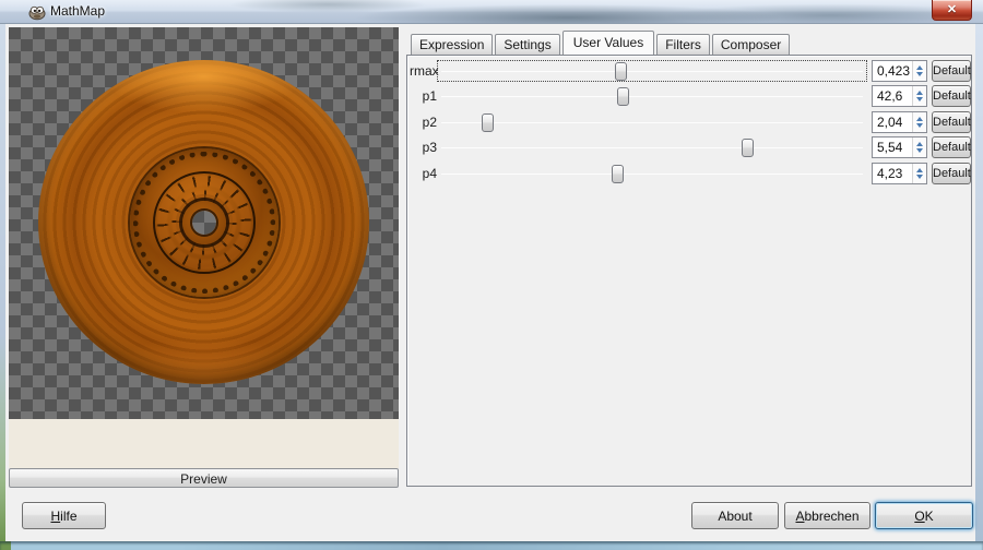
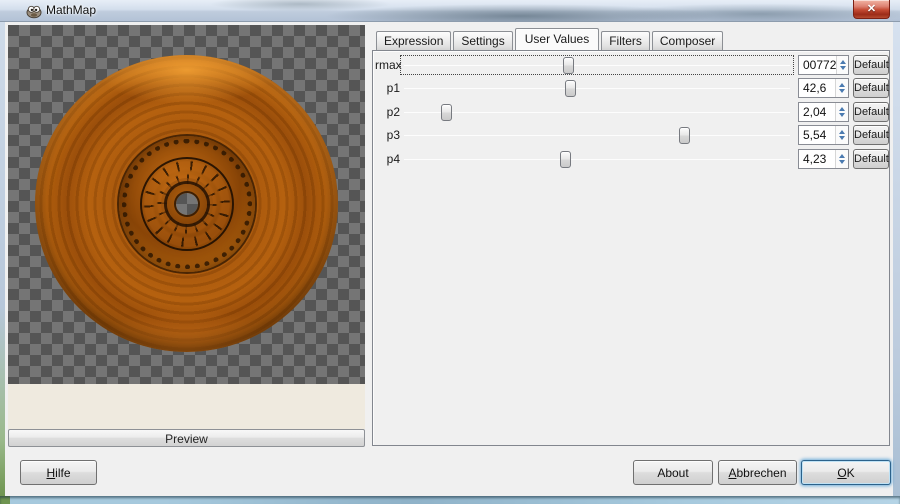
  MathMap
  ✕
  Preview
  Expression
  Settings
  User Values
  Filters
  Composer
  rmax
- 0,423
+ 00772
  Default
  p1
  42,6
  Default
  p2
  2,04
  Default
  p3
  5,54
  Default
  p4
  4,23
  Default
  Hilfe
  About
  Abbrechen
  OK
